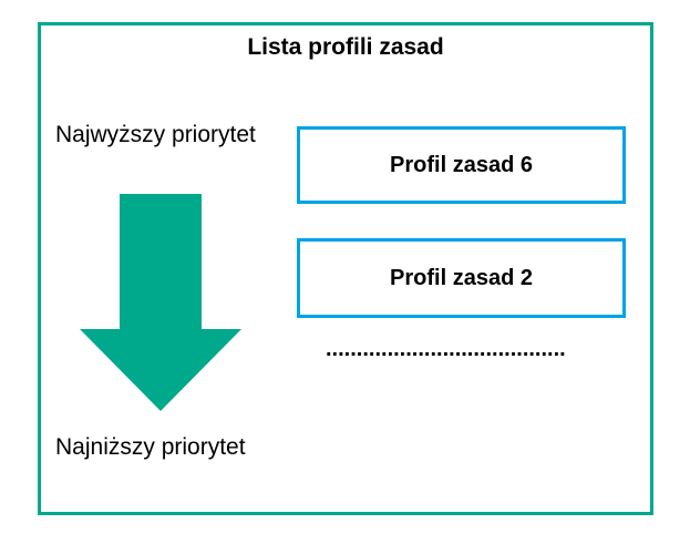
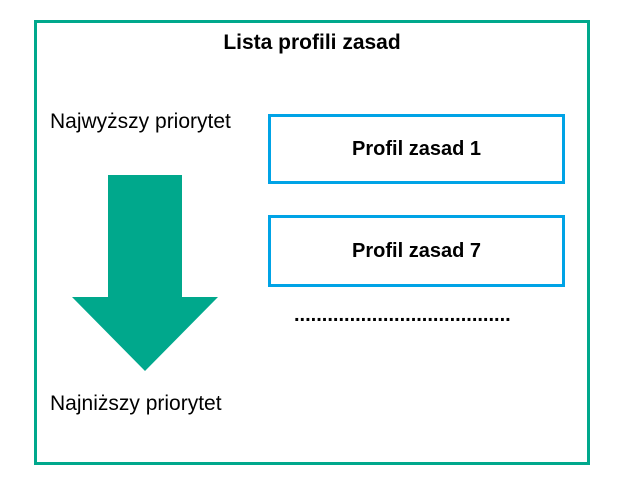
  Lista profili zasad
  Najwyższy priorytet
  Najniższy priorytet
- Profil zasad 6
+ Profil zasad 1
- Profil zasad 2
+ Profil zasad 7
  .......................................
